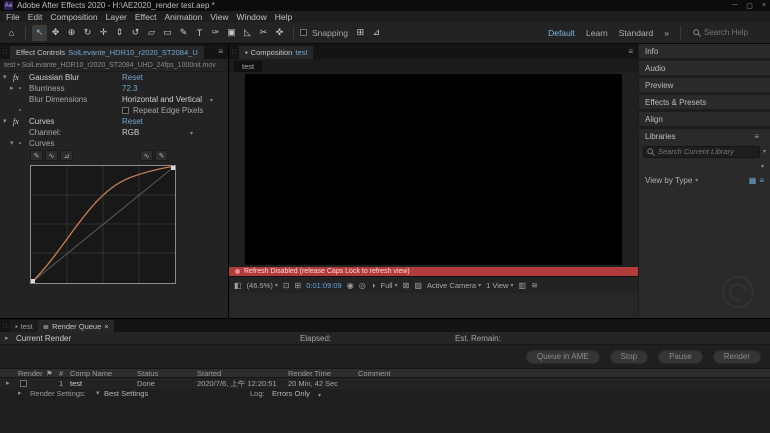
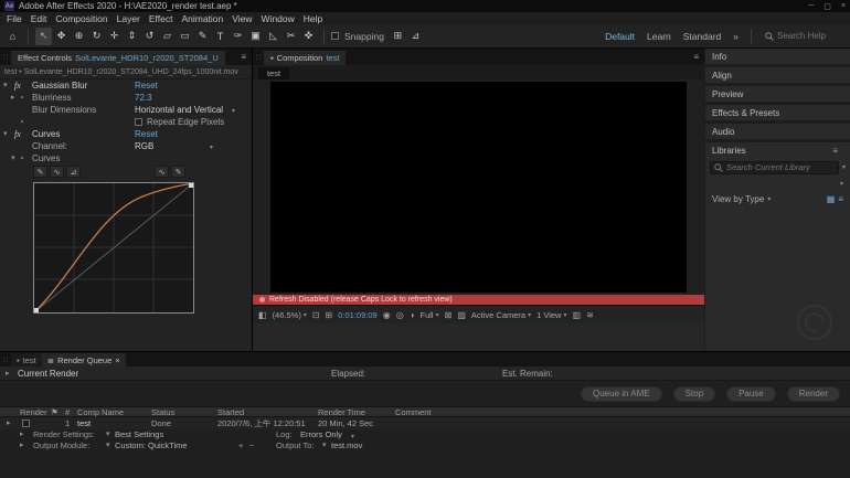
  Adobe After Effects 2020 - H:\AE2020_render test.aep *
  File
  Edit
  Composition
  Layer
  Effect
  Animation
  View
  Window
  Help
  ⌂
  ↖
  ✥
  ⊕
  ↻
  ✛
  ⇕
  ↺
  ▱
  ▭
  ✎
  T
  ✑
  ▣
  ◺
  ✂
  ✜
  Snapping
  ⊞
  ⊿
  Default
  Learn
  Standard
  »
  Search Help
  Effect Controls
  SolLevante_HDR10_r2020_ST2084_U
  ≡
  fx
  Gaussian Blur
  Reset
  ◔
  Blurriness
  72.3
  Blur Dimensions
  Horizontal and Vertical
  ◔
  Repeat Edge Pixels
  fx
  Curves
  Reset
  Channel:
  RGB
  ◔
  Curves
  ▪
  Composition
  test
  ≡
  test
  ◧
  (46.5%)
  ⊡
  ⊞
  0:01:09:09
  ◉
  ◎
  ◑
  Full
  ⊠
  ▨
  Active Camera
  1 View
  ▥
  ≋
  Info
- Audio
+ Align
  Preview
  Effects & Presets
- Align
+ Audio
  Libraries
  ≡
  Search Current Library
  View by Type
  ▦
  ≡
  ▪
  test
  ≣
  Render Queue
  ×
  Current Render
  Elapsed:
  Est. Remain:
  Queue in AME
  Stop
  Pause
  Render
  Render
  ⚑
  #
  Comp Name
  Status
  Started
  Render Time
  Comment
  1
  test
  Done
  2020/7/6, 上午 12:20:51
  20 Min, 42 Sec
  Render Settings:
  Best Settings
  Log:
  Errors Only
+ Output Module:
+ Custom: QuickTime
+ +
+ −
+ Output To:
+ test.mov
